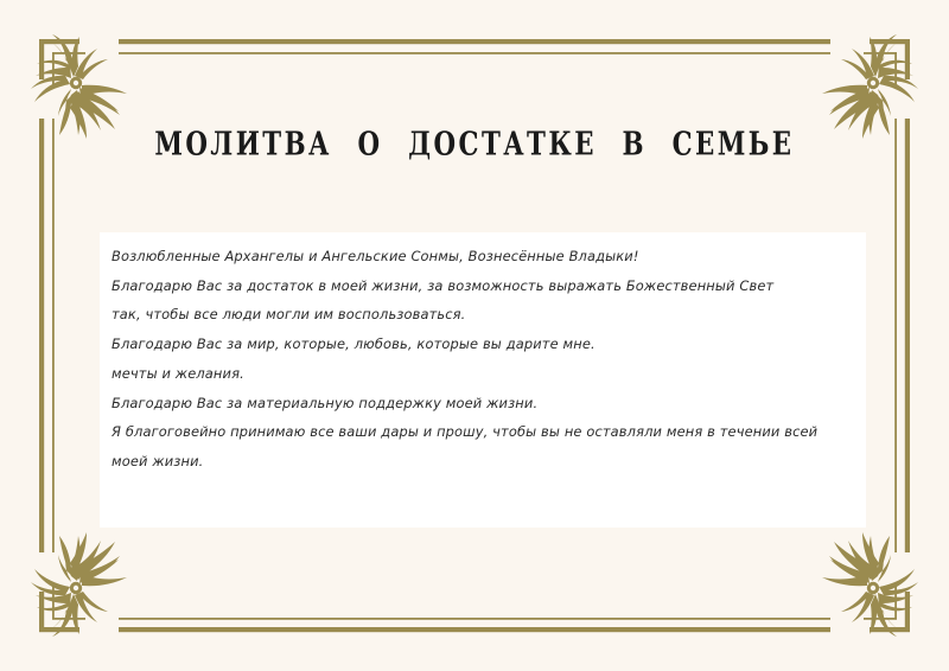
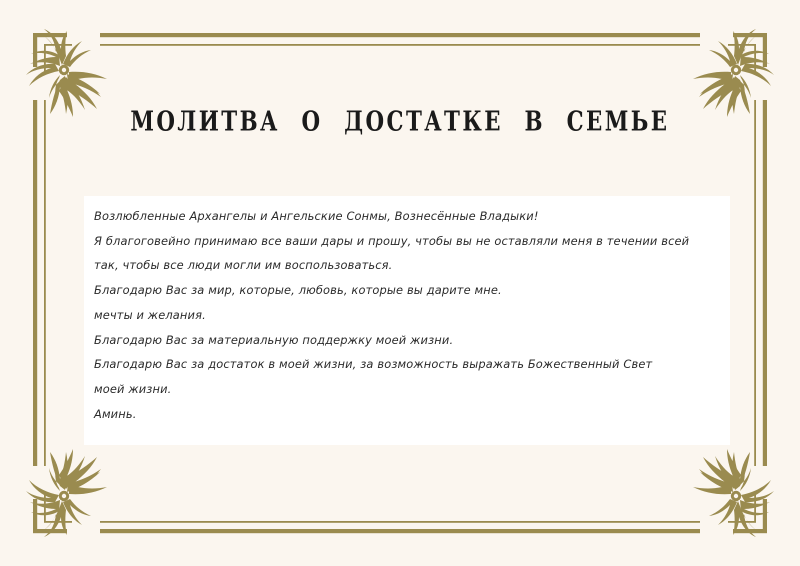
  молитва о достатке в семье
  Возлюбленные Архангелы и Ангельские Сонмы, Вознесённые Владыки!
- Благодарю Вас за достаток в моей жизни, за возможность выражать Божественный Свет
+ Я благоговейно принимаю все ваши дары и прошу, чтобы вы не оставляли меня в течении всей
  так, чтобы все люди могли им воспользоваться.
  Благодарю Вас за мир, которые, любовь, которые вы дарите мне.
  мечты и желания.
  Благодарю Вас за материальную поддержку моей жизни.
- Я благоговейно принимаю все ваши дары и прошу, чтобы вы не оставляли меня в течении всей
+ Благодарю Вас за достаток в моей жизни, за возможность выражать Божественный Свет
  моей жизни.
+ Аминь.
